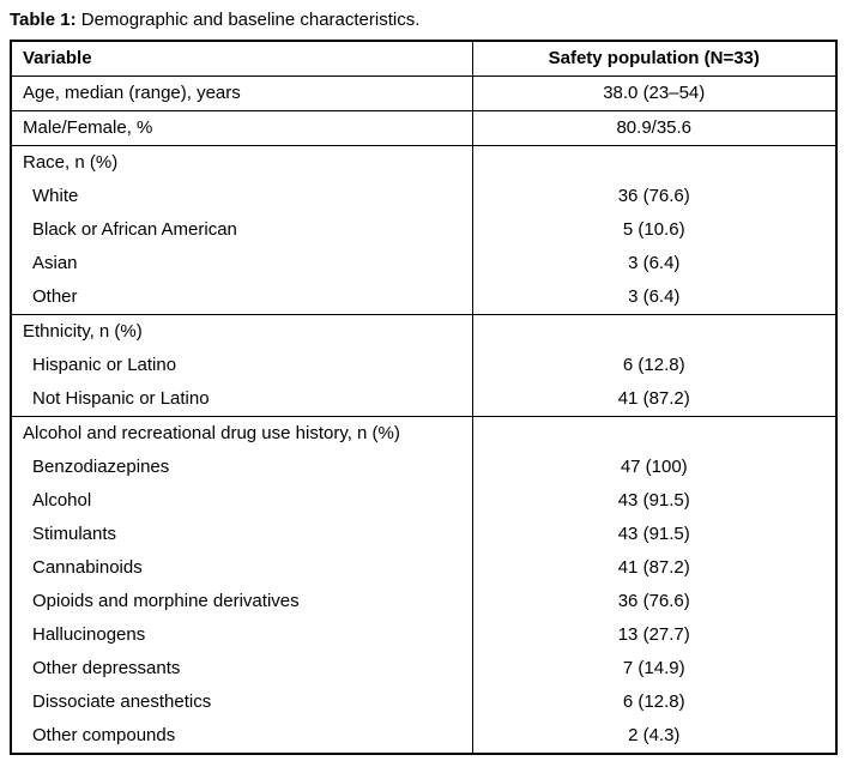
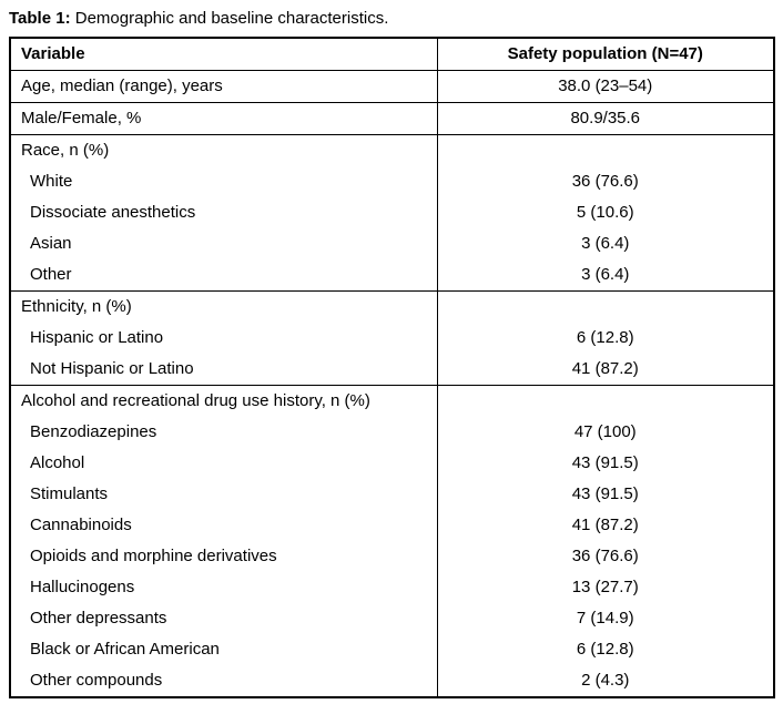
  Table 1: Demographic and baseline characteristics.
- Variable	Safety population (N=33)
+ Variable	Safety population (N=47)
  Age, median (range), years	38.0 (23–54)
  Male/Female, %	80.9/35.6
- Race, n (%) White Black or African American Asian Other	36 (76.6) 5 (10.6) 3 (6.4) 3 (6.4)
+ Race, n (%) White Dissociate anesthetics Asian Other	36 (76.6) 5 (10.6) 3 (6.4) 3 (6.4)
  Ethnicity, n (%) Hispanic or Latino Not Hispanic or Latino	6 (12.8) 41 (87.2)
- Alcohol and recreational drug use history, n (%) Benzodiazepines Alcohol Stimulants Cannabinoids Opioids and morphine derivatives Hallucinogens Other depressants Dissociate anesthetics Other compounds	47 (100) 43 (91.5) 43 (91.5) 41 (87.2) 36 (76.6) 13 (27.7) 7 (14.9) 6 (12.8) 2 (4.3)
+ Alcohol and recreational drug use history, n (%) Benzodiazepines Alcohol Stimulants Cannabinoids Opioids and morphine derivatives Hallucinogens Other depressants Black or African American Other compounds	47 (100) 43 (91.5) 43 (91.5) 41 (87.2) 36 (76.6) 13 (27.7) 7 (14.9) 6 (12.8) 2 (4.3)
